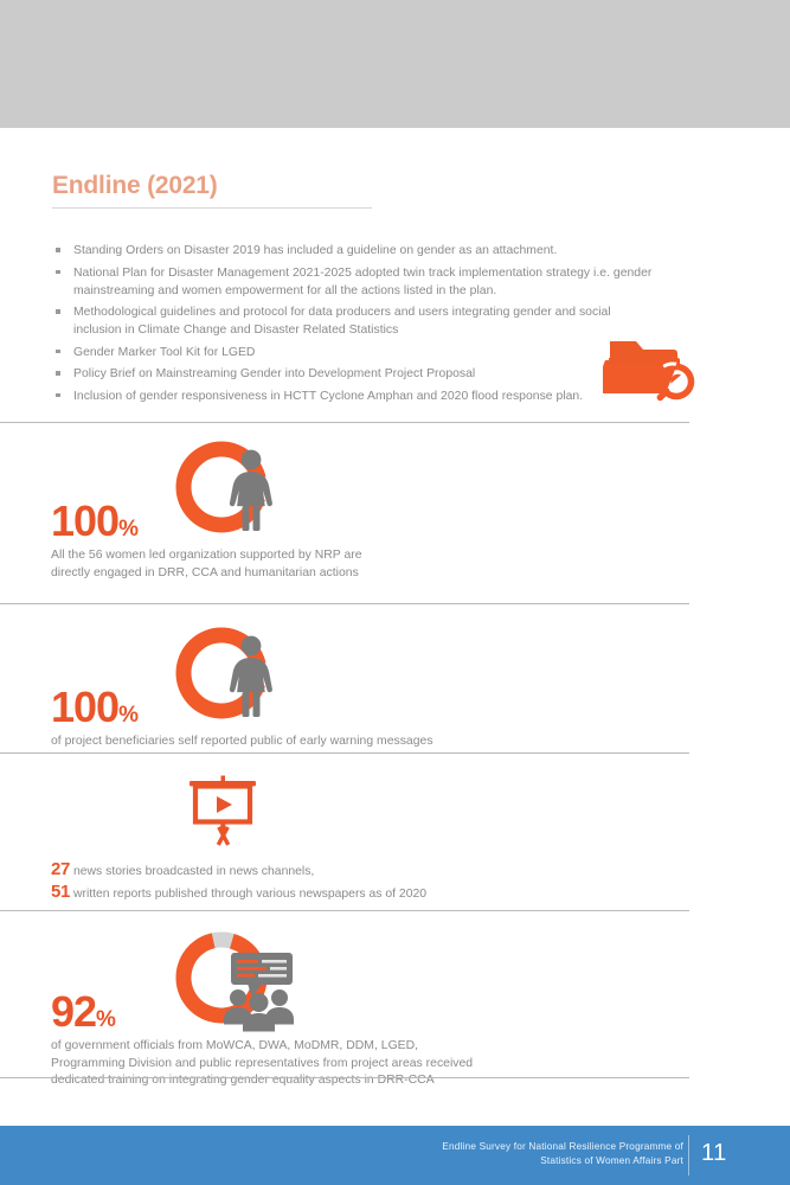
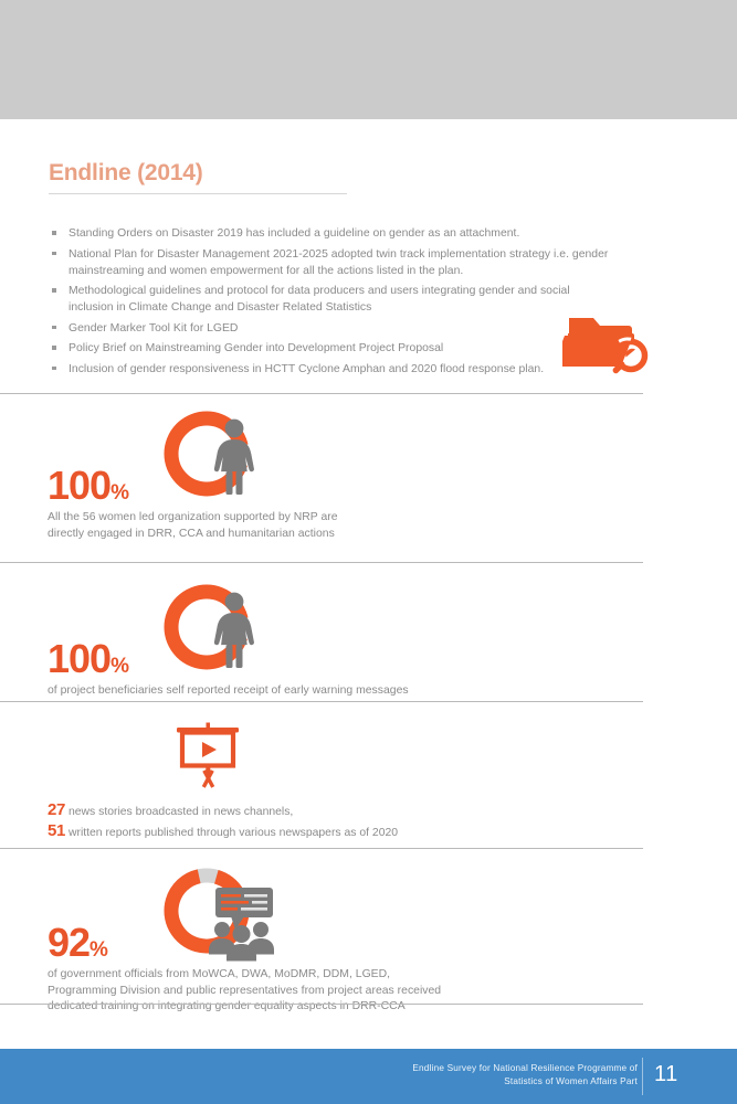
- Endline (2021)
+ Endline (2014)
  Standing Orders on Disaster 2019 has included a guideline on gender as an attachment.
  National Plan for Disaster Management 2021-2025 adopted twin track implementation strategy i.e. gender mainstreaming and women empowerment for all the actions listed in the plan.
  Methodological guidelines and protocol for data producers and users integrating gender and social inclusion in Climate Change and Disaster Related Statistics
  Gender Marker Tool Kit for LGED
  Policy Brief on Mainstreaming Gender into Development Project Proposal
  Inclusion of gender responsiveness in HCTT Cyclone Amphan and 2020 flood response plan.
  100%
  All the 56 women led organization supported by NRP are
  directly engaged in DRR, CCA and humanitarian actions
  100%
- of project beneficiaries self reported public of early warning messages
+ of project beneficiaries self reported receipt of early warning messages
  27 news stories broadcasted in news channels,
  51 written reports published through various newspapers as of 2020
  92%
  of government officials from MoWCA, DWA, MoDMR, DDM, LGED,
  Programming Division and public representatives from project areas received
  dedicated training on integrating gender equality aspects in DRR-CCA
  Endline Survey for National Resilience Programme of
  Statistics of Women Affairs Part
  11
